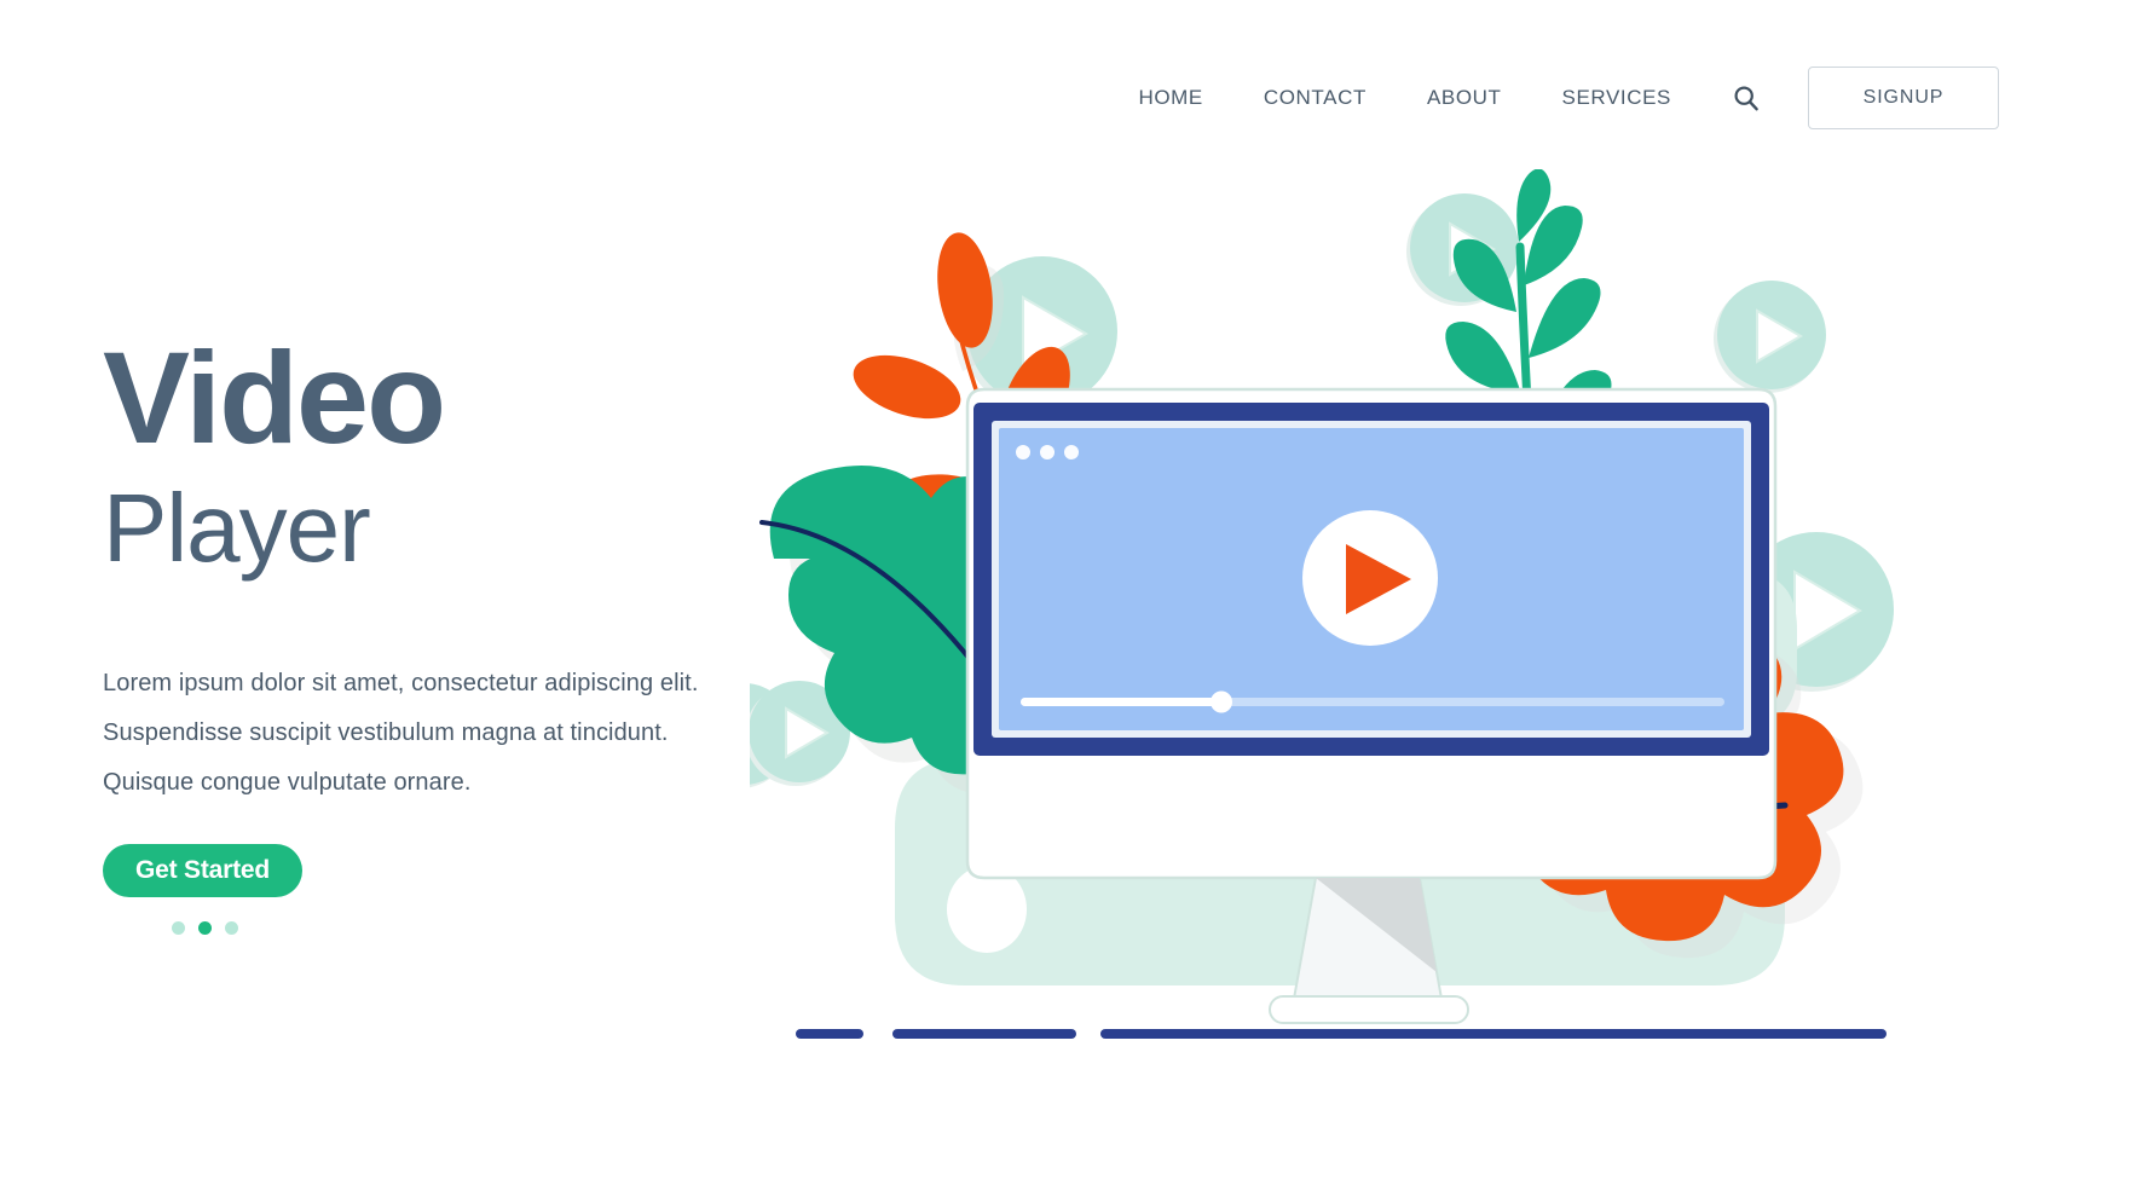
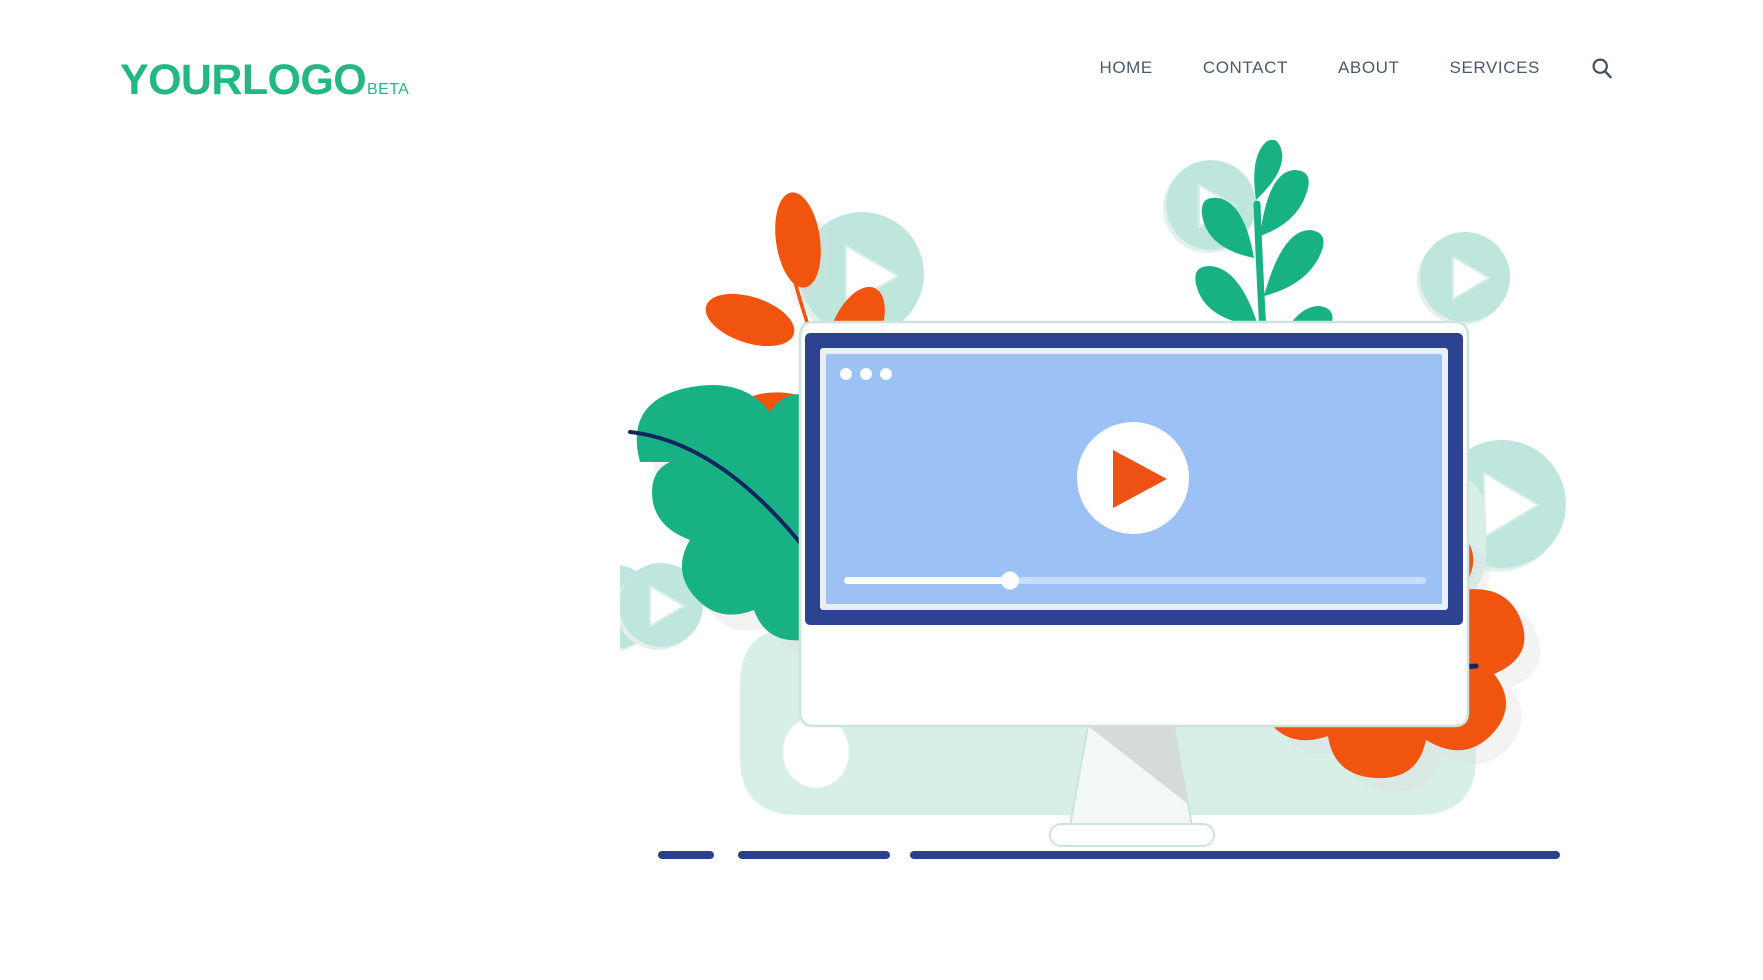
+ YOURLOGO
+ BETA
  HOME
  CONTACT
  ABOUT
  SERVICES
- SIGNUP
- Video
- Player
- Lorem ipsum dolor sit amet, consectetur adipiscing elit.
- Suspendisse suscipit vestibulum magna at tincidunt.
- Quisque congue vulputate ornare.
- Get Started
